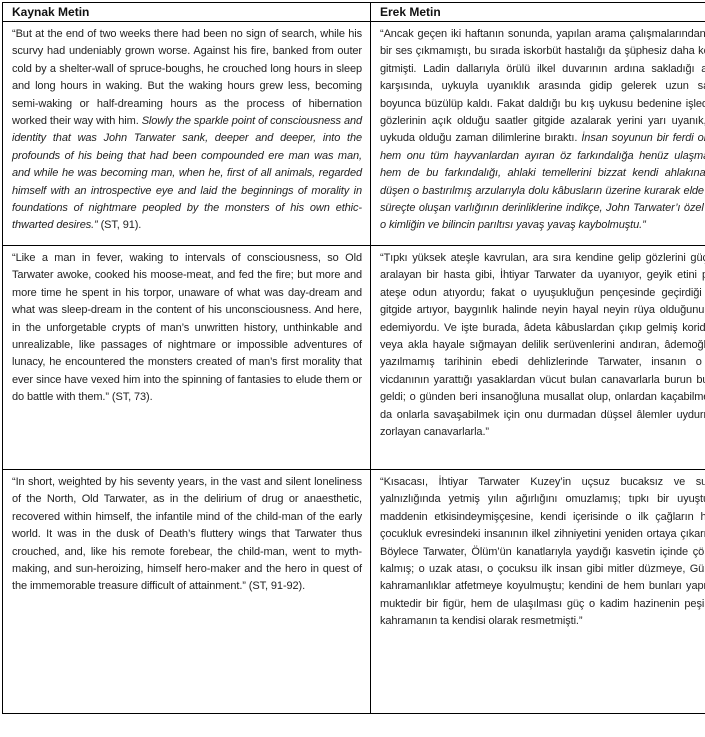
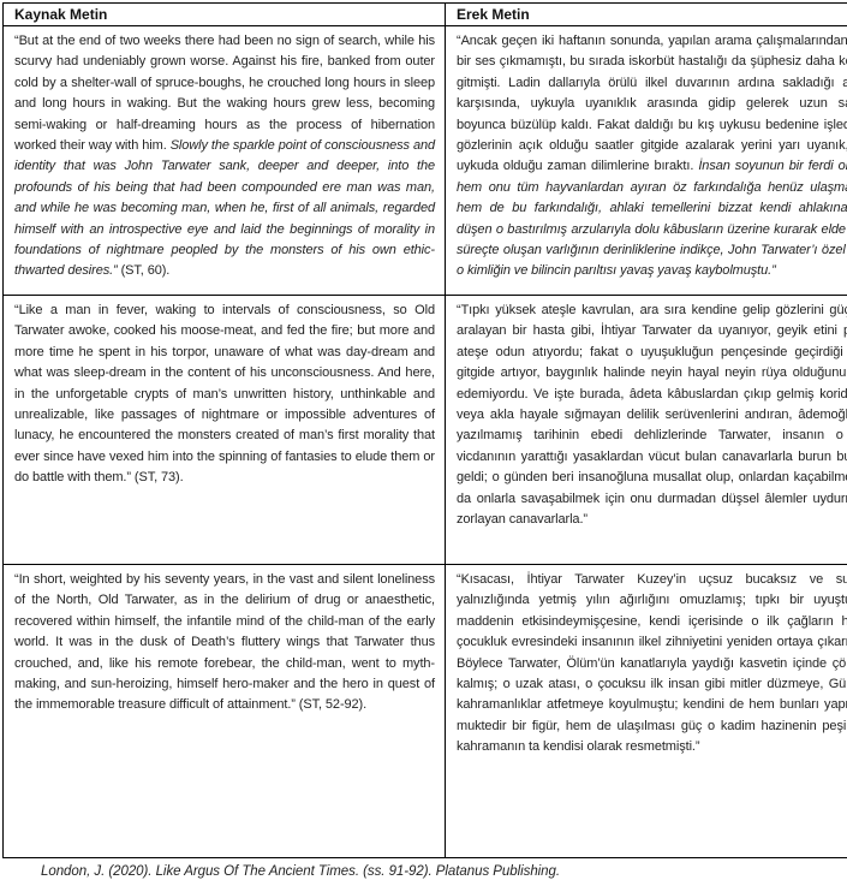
  Kaynak Metin	Erek Metin
- “But at the end of two weeks there had been no sign of search, while his scurvy had undeniably grown worse. Against his fire, banked from outer cold by a shelter-wall of spruce-boughs, he crouched long hours in sleep and long hours in waking. But the waking hours grew less, becoming semi-waking or half-dreaming hours as the process of hibernation worked their way with him. Slowly the sparkle point of consciousness and identity that was John Tarwater sank, deeper and deeper, into the profounds of his being that had been compounded ere man was man, and while he was becoming man, when he, first of all animals, regarded himself with an introspective eye and laid the beginnings of morality in foundations of nightmare peopled by the monsters of his own ethic-thwarted desires.” (ST, 91).	“Ancak geçen iki haftanın sonunda, yapılan arama çalışmalarından bir ses çıkmamıştı, bu sırada iskorbüt hastalığı da şüphesiz daha k gitmişti. Ladin dallarıyla örülü ilkel duvarının ardına sakladığı a karşısında, uykuyla uyanıklık arasında gidip gelerek uzun s boyunca büzülüp kaldı. Fakat daldığı bu kış uykusu bedenine işle gözlerinin açık olduğu saatler gitgide azalarak yerini yarı uyanık uykuda olduğu zaman dilimlerine bıraktı. İnsan soyunun bir ferdi o hem onu tüm hayvanlardan ayıran öz farkındalığa henüz ulaşm hem de bu farkındalığı, ahlaki temellerini bizzat kendi ahlakına düşen o bastırılmış arzularıyla dolu kâbusların üzerine kurarak elde süreçte oluşan varlığının derinliklerine indikçe, John Tarwater’ı özel o kimliğin ve bilincin parıltısı yavaş yavaş kaybolmuştu.”
+ “But at the end of two weeks there had been no sign of search, while his scurvy had undeniably grown worse. Against his fire, banked from outer cold by a shelter-wall of spruce-boughs, he crouched long hours in sleep and long hours in waking. But the waking hours grew less, becoming semi-waking or half-dreaming hours as the process of hibernation worked their way with him. Slowly the sparkle point of consciousness and identity that was John Tarwater sank, deeper and deeper, into the profounds of his being that had been compounded ere man was man, and while he was becoming man, when he, first of all animals, regarded himself with an introspective eye and laid the beginnings of morality in foundations of nightmare peopled by the monsters of his own ethic-thwarted desires.” (ST, 60).	“Ancak geçen iki haftanın sonunda, yapılan arama çalışmalarından bir ses çıkmamıştı, bu sırada iskorbüt hastalığı da şüphesiz daha k gitmişti. Ladin dallarıyla örülü ilkel duvarının ardına sakladığı a karşısında, uykuyla uyanıklık arasında gidip gelerek uzun s boyunca büzülüp kaldı. Fakat daldığı bu kış uykusu bedenine işle gözlerinin açık olduğu saatler gitgide azalarak yerini yarı uyanık uykuda olduğu zaman dilimlerine bıraktı. İnsan soyunun bir ferdi o hem onu tüm hayvanlardan ayıran öz farkındalığa henüz ulaşm hem de bu farkındalığı, ahlaki temellerini bizzat kendi ahlakına düşen o bastırılmış arzularıyla dolu kâbusların üzerine kurarak elde süreçte oluşan varlığının derinliklerine indikçe, John Tarwater’ı özel o kimliğin ve bilincin parıltısı yavaş yavaş kaybolmuştu.”
  “Like a man in fever, waking to intervals of consciousness, so Old Tarwater awoke, cooked his moose-meat, and fed the fire; but more and more time he spent in his torpor, unaware of what was day-dream and what was sleep-dream in the content of his unconsciousness. And here, in the unforgetable crypts of man’s unwritten history, unthinkable and unrealizable, like passages of nightmare or impossible adventures of lunacy, he encountered the monsters created of man’s first morality that ever since have vexed him into the spinning of fantasies to elude them or do battle with them.” (ST, 73).	“Tıpkı yüksek ateşle kavrulan, ara sıra kendine gelip gözlerini gü aralayan bir hasta gibi, İhtiyar Tarwater da uyanıyor, geyik etini ateşe odun atıyordu; fakat o uyuşukluğun pençesinde geçirdiği gitgide artıyor, baygınlık halinde neyin hayal neyin rüya olduğunu edemiyordu. Ve işte burada, âdeta kâbuslardan çıkıp gelmiş korid veya akla hayale sığmayan delilik serüvenlerini andıran, âdemoğ yazılmamış tarihinin ebedi dehlizlerinde Tarwater, insanın o vicdanının yarattığı yasaklardan vücut bulan canavarlarla burun b geldi; o günden beri insanoğluna musallat olup, onlardan kaçabilm da onlarla savaşabilmek için onu durmadan düşsel âlemler uydur zorlayan canavarlarla.”
- “In short, weighted by his seventy years, in the vast and silent loneliness of the North, Old Tarwater, as in the delirium of drug or anaesthetic, recovered within himself, the infantile mind of the child-man of the early world. It was in the dusk of Death’s fluttery wings that Tarwater thus crouched, and, like his remote forebear, the child-man, went to myth-making, and sun-heroizing, himself hero-maker and the hero in quest of the immemorable treasure difficult of attainment.” (ST, 91-92).	“Kısacası, İhtiyar Tarwater Kuzey’in uçsuz bucaksız ve su yalnızlığında yetmiş yılın ağırlığını omuzlamış; tıpkı bir uyuşt maddenin etkisindeymişçesine, kendi içerisinde o ilk çağların h çocukluk evresindeki insanının ilkel zihniyetini yeniden ortaya çıkar Böylece Tarwater, Ölüm’ün kanatlarıyla yaydığı kasvetin içinde çö kalmış; o uzak atası, o çocuksu ilk insan gibi mitler düzmeye, Gü kahramanlıklar atfetmeye koyulmuştu; kendini de hem bunları yap muktedir bir figür, hem de ulaşılması güç o kadim hazinenin peşi kahramanın ta kendisi olarak resmetmişti.”
+ “In short, weighted by his seventy years, in the vast and silent loneliness of the North, Old Tarwater, as in the delirium of drug or anaesthetic, recovered within himself, the infantile mind of the child-man of the early world. It was in the dusk of Death’s fluttery wings that Tarwater thus crouched, and, like his remote forebear, the child-man, went to myth-making, and sun-heroizing, himself hero-maker and the hero in quest of the immemorable treasure difficult of attainment.” (ST, 52-92).	“Kısacası, İhtiyar Tarwater Kuzey’in uçsuz bucaksız ve su yalnızlığında yetmiş yılın ağırlığını omuzlamış; tıpkı bir uyuşt maddenin etkisindeymişçesine, kendi içerisinde o ilk çağların h çocukluk evresindeki insanının ilkel zihniyetini yeniden ortaya çıkar Böylece Tarwater, Ölüm’ün kanatlarıyla yaydığı kasvetin içinde çö kalmış; o uzak atası, o çocuksu ilk insan gibi mitler düzmeye, Gü kahramanlıklar atfetmeye koyulmuştu; kendini de hem bunları yap muktedir bir figür, hem de ulaşılması güç o kadim hazinenin peşi kahramanın ta kendisi olarak resmetmişti.”
+ London, J. (2020). Like Argus Of The Ancient Times. (ss. 91-92). Platanus Publishing.
